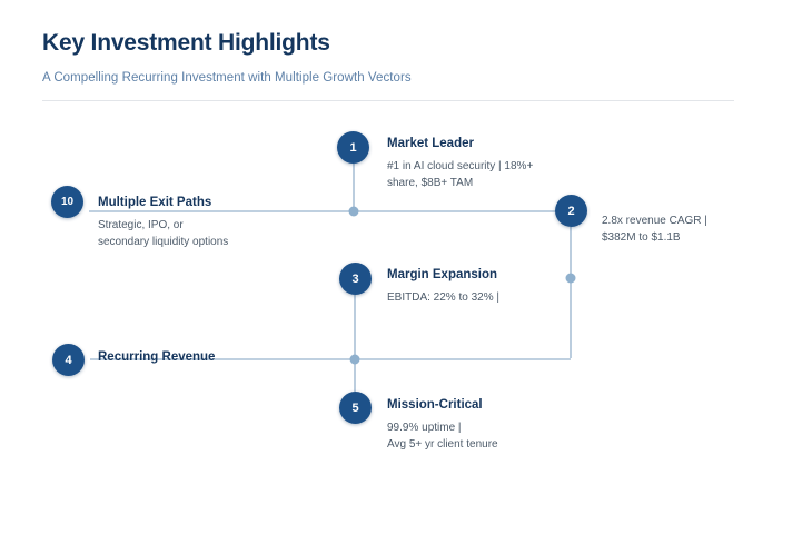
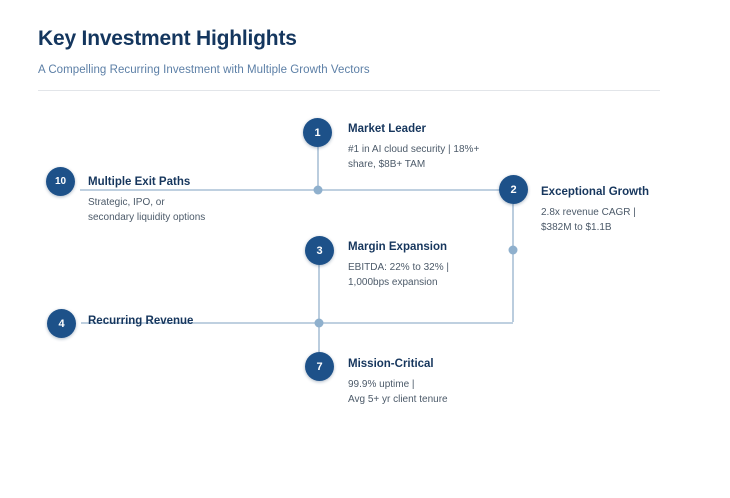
  Key Investment Highlights
  A Compelling Recurring Investment with Multiple Growth Vectors
  1
  Market Leader
  #1 in AI cloud security | 18%+
  share, $8B+ TAM
  2
+ Exceptional Growth
  2.8x revenue CAGR |
  $382M to $1.1B
  3
  Margin Expansion
  EBITDA: 22% to 32% |
+ 1,000bps expansion
  4
  Recurring Revenue
- 5
+ 7
  Mission-Critical
  99.9% uptime |
  Avg 5+ yr client tenure
  10
  Multiple Exit Paths
  Strategic, IPO, or
  secondary liquidity options
